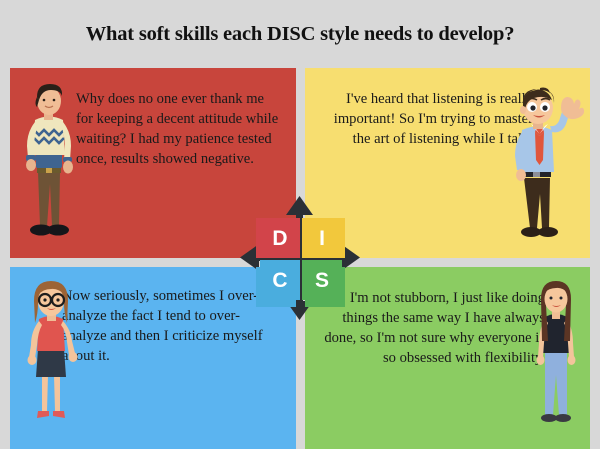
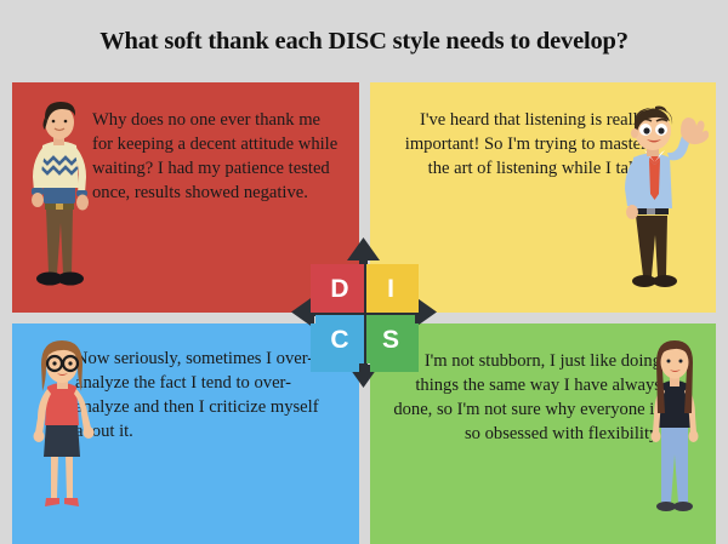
- What soft skills each DISC style needs to develop?
+ What soft thank each DISC style needs to develop?
  Why does no one ever thank me for keeping a decent attitude while waiting? I had my patience tested once, results showed negative.
  I've heard that listening is real important! So I'm trying to maste the art of listening while I ta
  ow seriously, sometimes I overnalyze the fact I tend to over-analyze and then I criticize myself aout it.
  I'm not stubborn, I just like doin things the same way I have alway done, so I'm not sure why everyone i so obsessed with flexibilit
  D
  I
  C
  S
